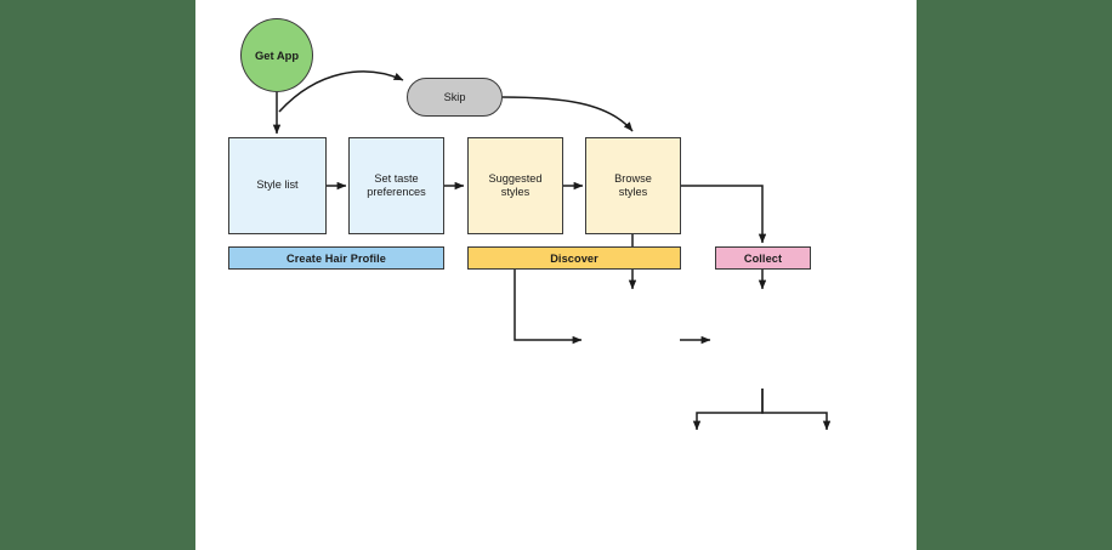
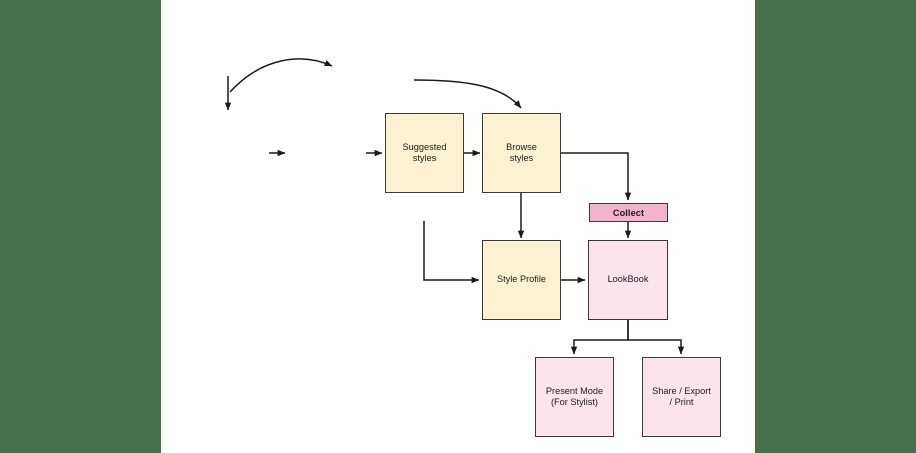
- Get App
- Skip
- Style list
- Set taste
- preferences
  Suggested
  styles
  Browse
  styles
- Create Hair Profile
- Discover
  Collect
+ Style Profile
+ LookBook
+ Present Mode
+ (For Stylist)
+ Share / Export
+ / Print
